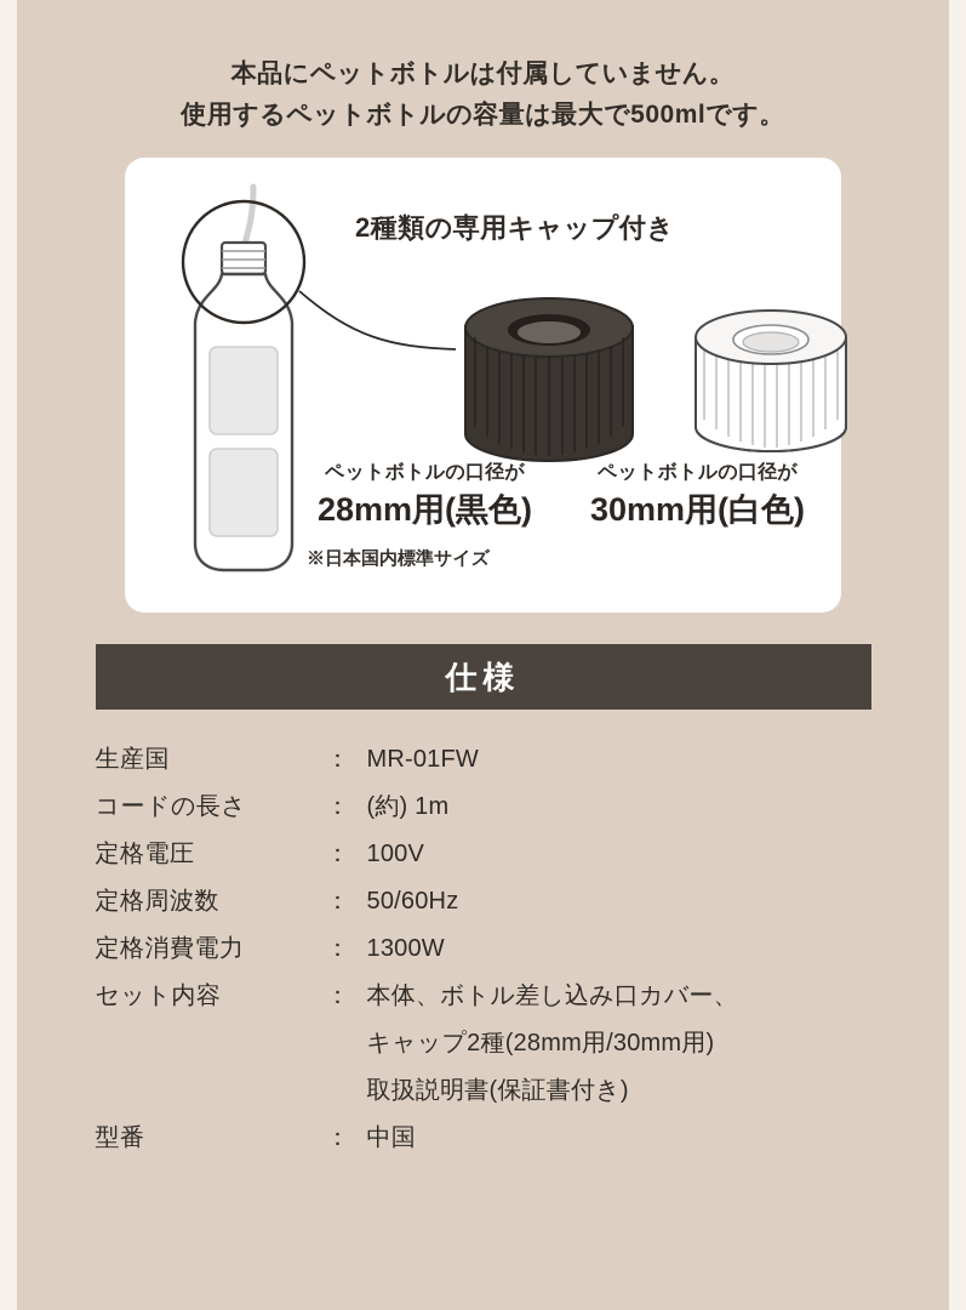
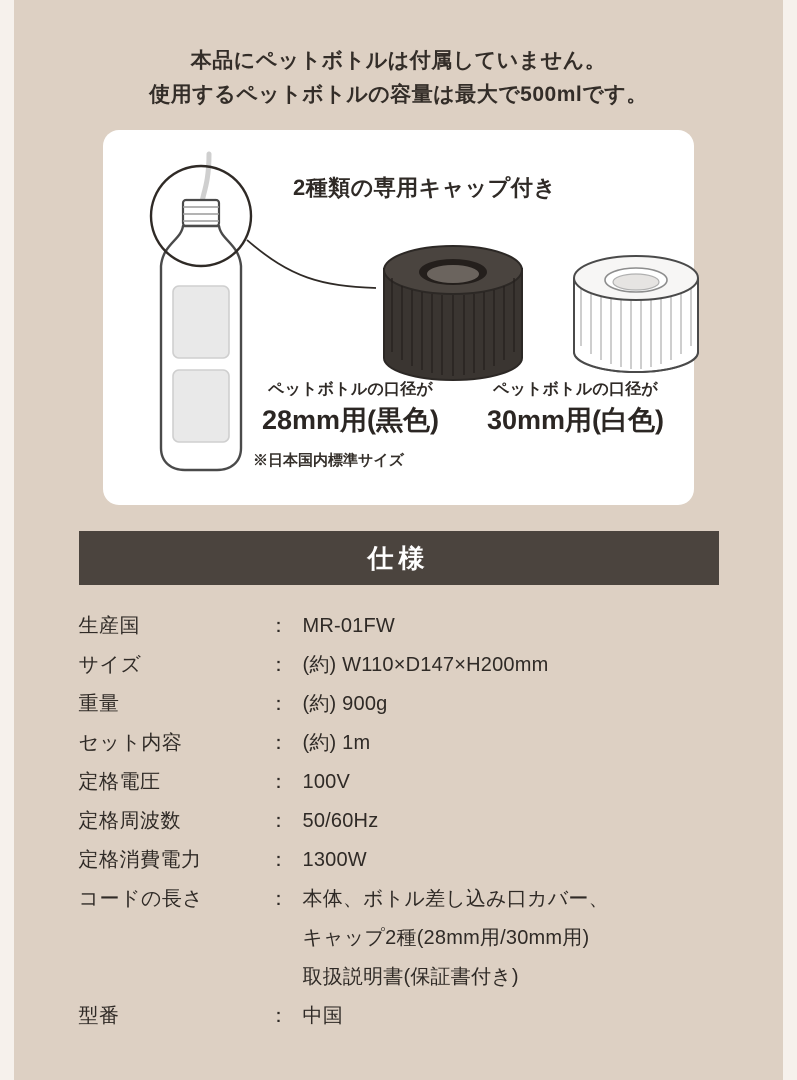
  本品にペットボトルは付属していません。
  使用するペットボトルの容量は最大で500mlです。
  2種類の専用キャップ付き
  ペットボトルの口径が
  28mm用(黒色)
  ペットボトルの口径が
  30mm用(白色)
  ※日本国内標準サイズ
  仕様
  生産国	：	MR-01FW
+ サイズ	：	(約) W110×D147×H200mm
+ 重量	：	(約) 900g
- コードの長さ	：	(約) 1m
+ セット内容	：	(約) 1m
  定格電圧	：	100V
  定格周波数	：	50/60Hz
  定格消費電力	：	1300W
- セット内容	：	本体、ボトル差し込み口カバー、 キャップ2種(28mm用/30mm用) 取扱説明書(保証書付き)
+ コードの長さ	：	本体、ボトル差し込み口カバー、 キャップ2種(28mm用/30mm用) 取扱説明書(保証書付き)
  型番	：	中国
